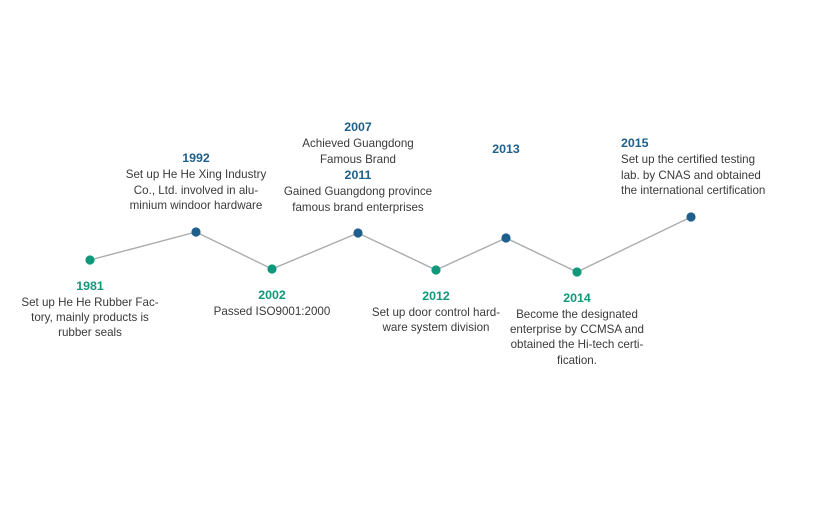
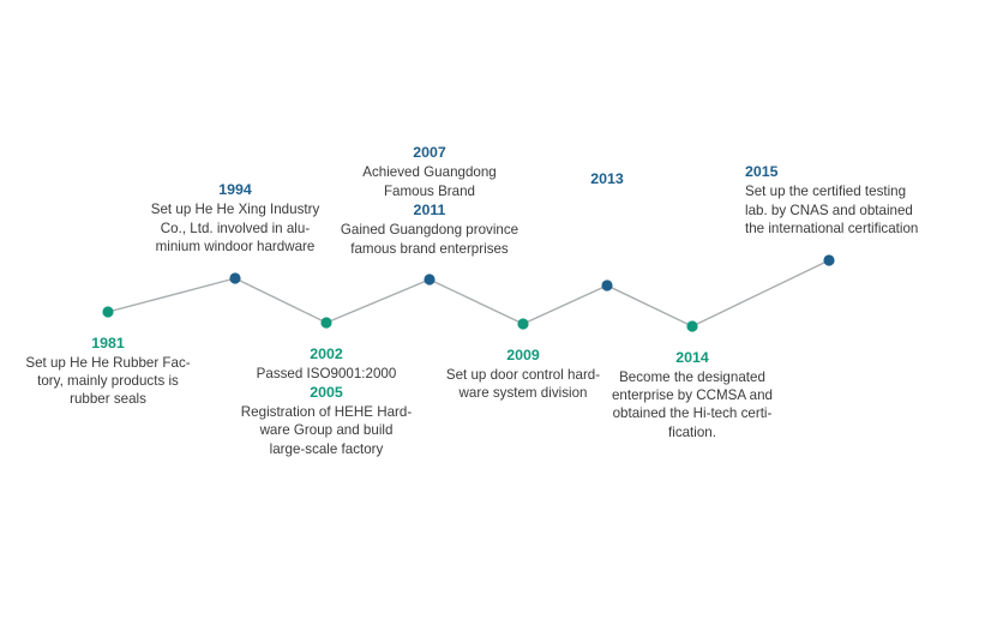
  1981
  Set up He He Rubber Fac-
  tory, mainly products is
  rubber seals
- 1992
+ 1994
  Set up He He Xing Industry
  Co., Ltd. involved in alu-
  minium windoor hardware
  2002
  Passed ISO9001:2000
+ 2005
+ Registration of HEHE Hard-
+ ware Group and build
+ large-scale factory
  2007
  Achieved Guangdong
  Famous Brand
  2011
  Gained Guangdong province
  famous brand enterprises
- 2012
+ 2009
  Set up door control hard-
  ware system division
  2013
  2014
  Become the designated
  enterprise by CCMSA and
  obtained the Hi-tech certi-
  fication.
  2015
  Set up the certified testing
  lab. by CNAS and obtained
  the international certification
